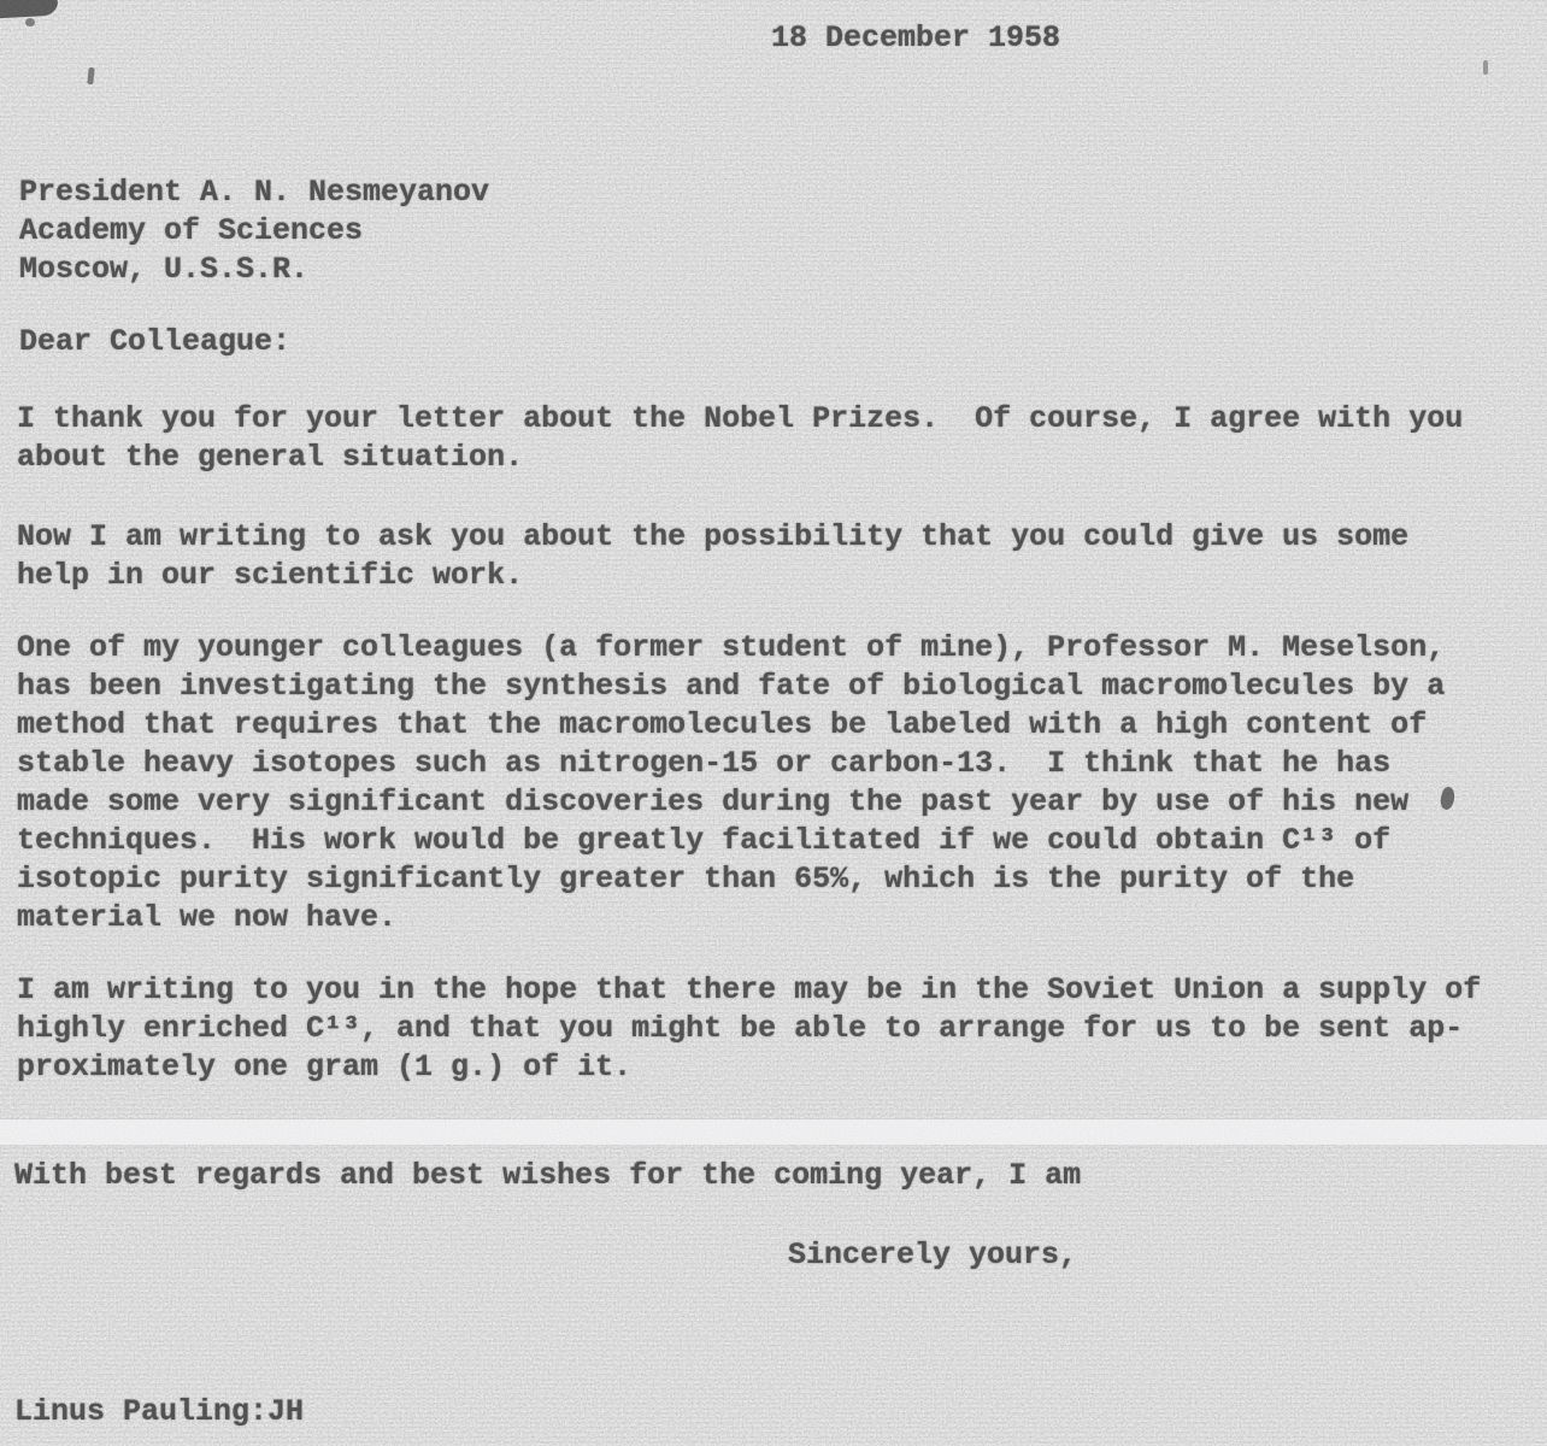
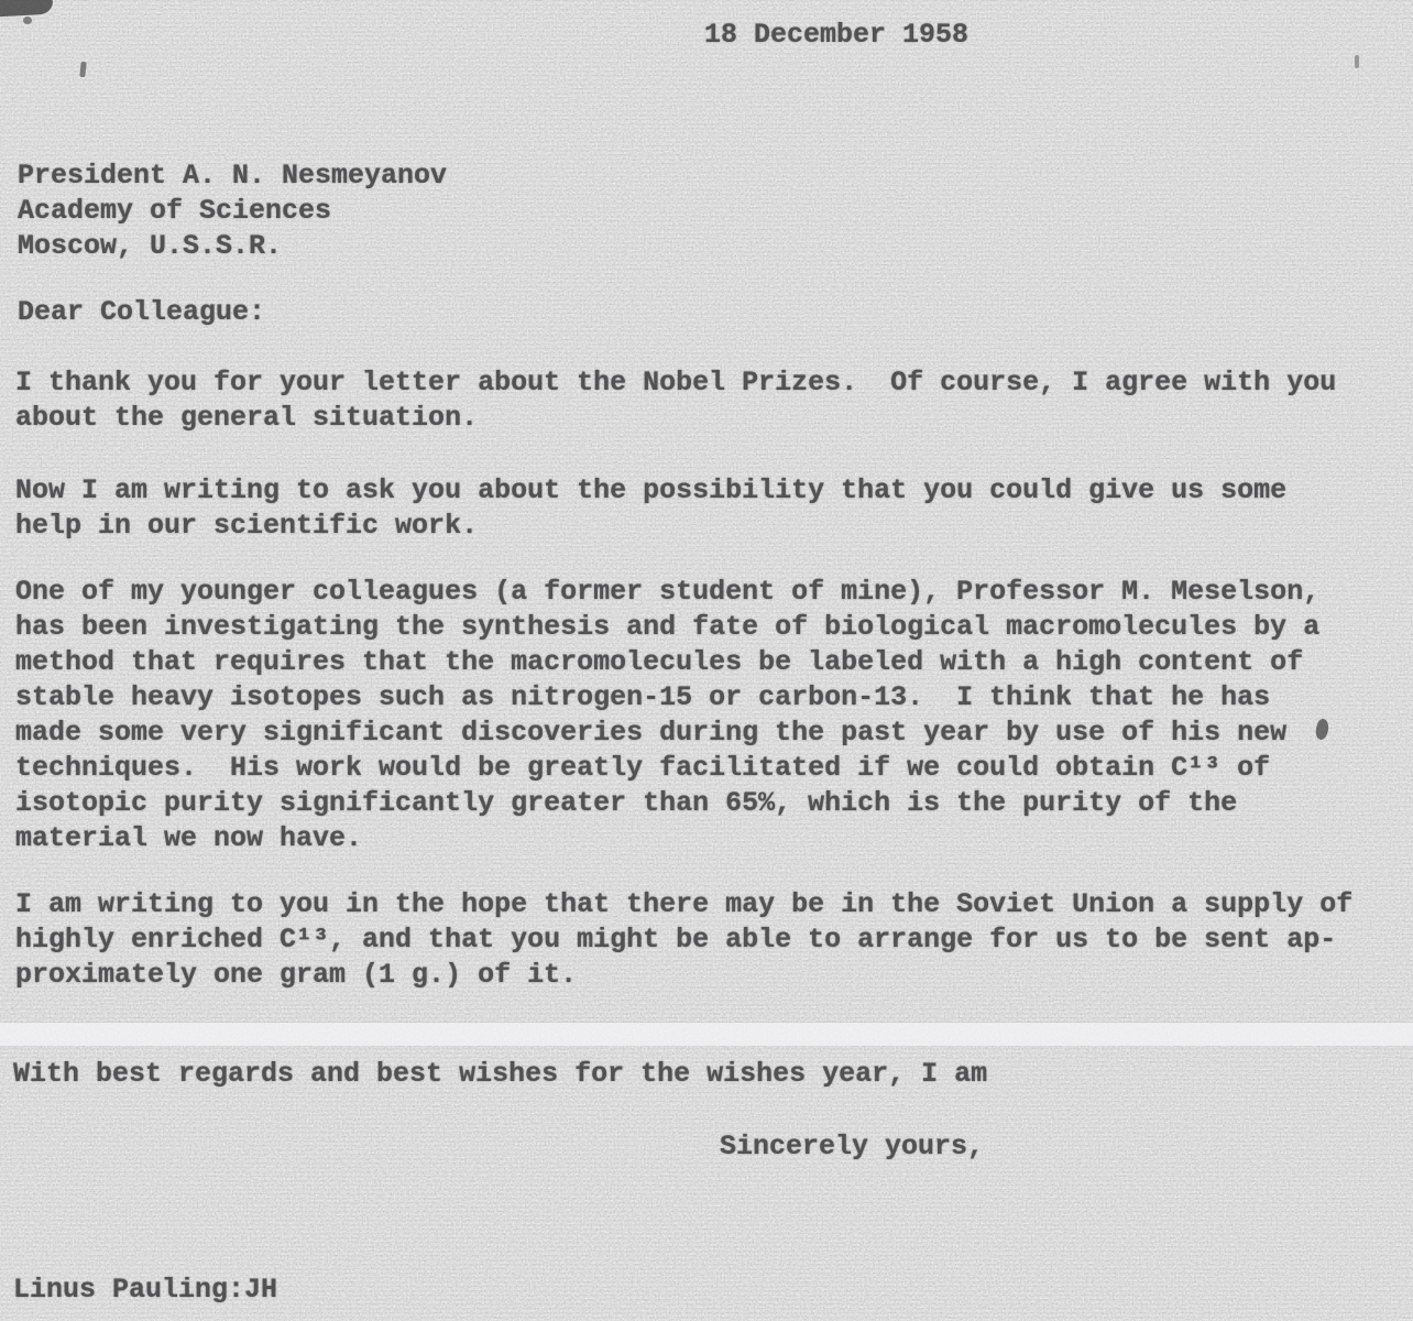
  18 December 1958
  President A. N. Nesmeyanov
  Academy of Sciences
  Moscow, U.S.S.R.
  Dear Colleague:
  I thank you for your letter about the Nobel Prizes. Of course, I agree with you
  about the general situation.
  Now I am writing to ask you about the possibility that you could give us some
  help in our scientific work.
  One of my younger colleagues (a former student of mine), Professor M. Meselson,
  has been investigating the synthesis and fate of biological macromolecules by a
  method that requires that the macromolecules be labeled with a high content of
  stable heavy isotopes such as nitrogen-15 or carbon-13. I think that he has
  made some very significant discoveries during the past year by use of his new
  techniques. His work would be greatly facilitated if we could obtain C¹³ of
  isotopic purity significantly greater than 65%, which is the purity of the
  material we now have.
  I am writing to you in the hope that there may be in the Soviet Union a supply of
  highly enriched C¹³, and that you might be able to arrange for us to be sent ap-
  proximately one gram (1 g.) of it.
- With best regards and best wishes for the coming year, I am
+ With best regards and best wishes for the wishes year, I am
  Sincerely yours,
  Linus Pauling:JH
